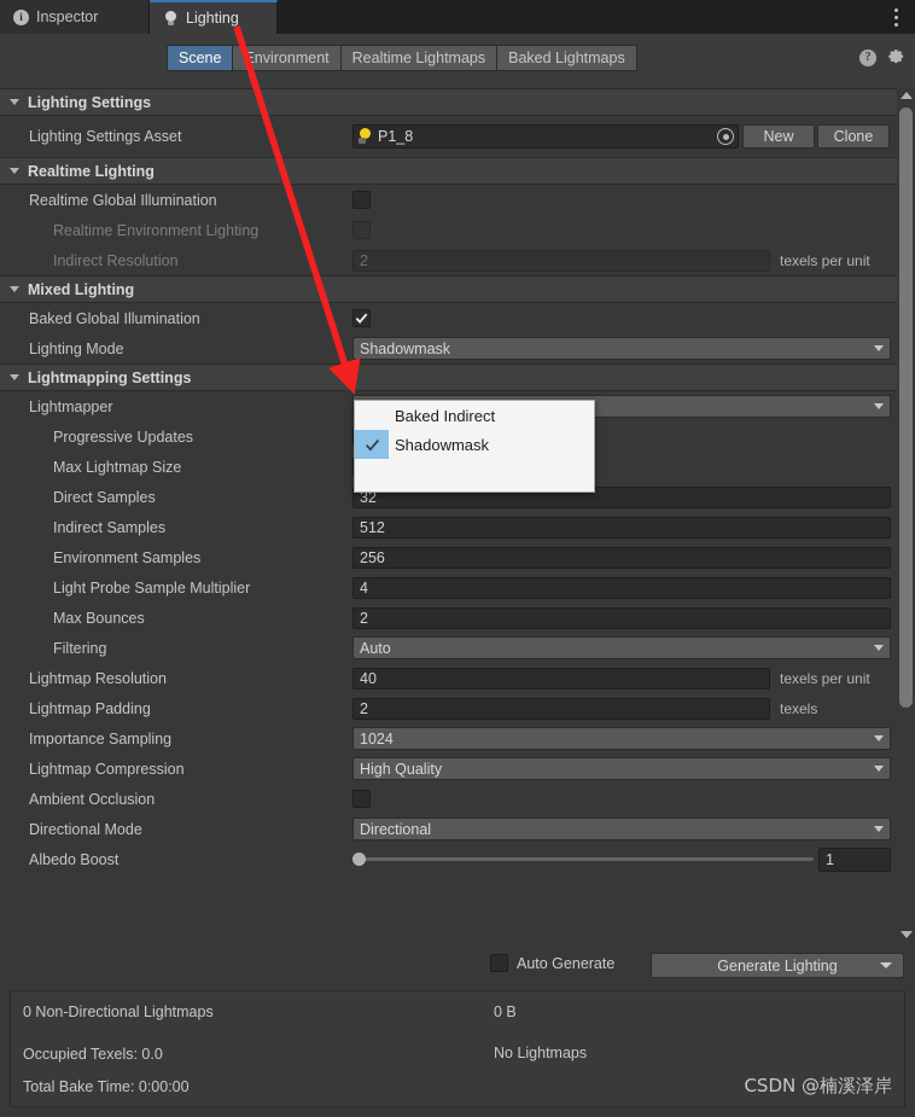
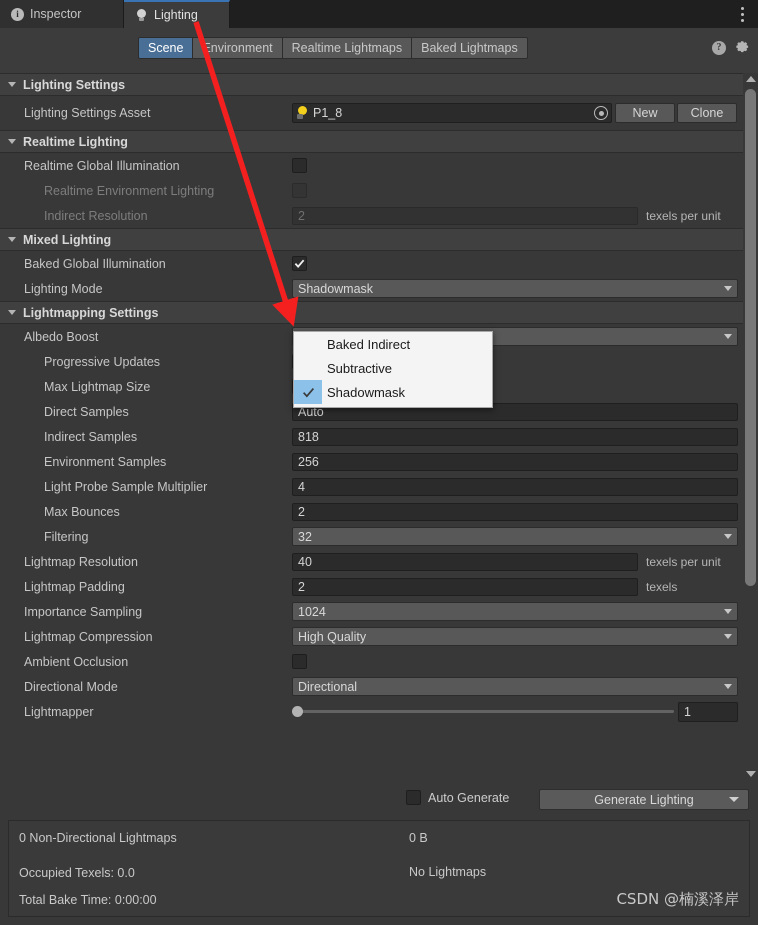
  i
  Inspector
  Lighting
  Scene
  nvironment
  Realtime Lightmaps
  Baked Lightmaps
  ?
  Lighting Settings
  Lighting Settings Asset
  P1_8
  New
  Clone
  Realtime Lighting
  Realtime Global Illumination
  Realtime Environment Lighting
  Indirect Resolution
  2
  texels per unit
  Mixed Lighting
  Baked Global Illumination
  Lighting Mode
  Shadowmask
  Lightmapping Settings
- Lightmapper
+ Albedo Boost
  Progressive Updates
  Max Lightmap Size
  Direct Samples
- 32
+ Auto
  Indirect Samples
- 512
+ 818
  Environment Samples
  256
  Light Probe Sample Multiplier
  4
  Max Bounces
  2
  Filtering
- Auto
+ 32
  Lightmap Resolution
  40
  texels per unit
  Lightmap Padding
  2
  texels
  Importance Sampling
  1024
  Lightmap Compression
  High Quality
  Ambient Occlusion
  Directional Mode
  Directional
- Albedo Boost
+ Lightmapper
  1
  Baked Indirect
+ Subtractive
  Shadowmask
  Auto Generate
  Generate Lighting
  0 Non-Directional Lightmaps
  0 B
  No Lightmaps
  Occupied Texels: 0.0
  Total Bake Time: 0:00:00
  CSDN @楠溪泽岸
